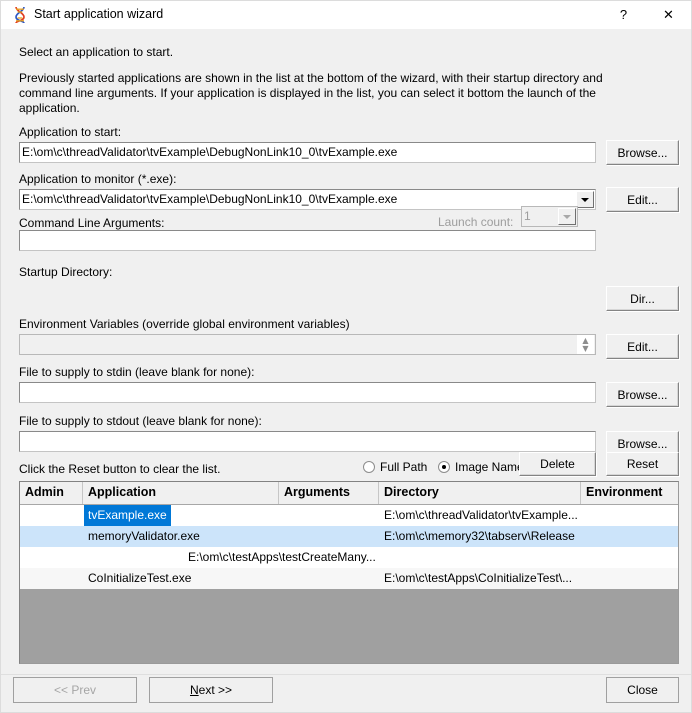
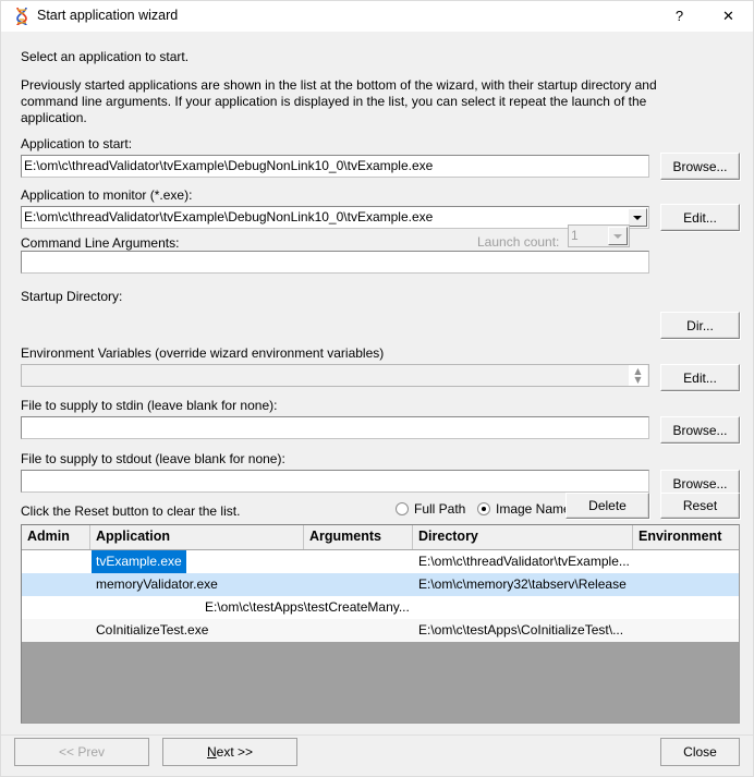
  Start application wizard
  ?
  ✕
  Select an application to start.
  Previously started applications are shown in the list at the bottom of the wizard, with their startup directory and
- command line arguments. If your application is displayed in the list, you can select it bottom the launch of the
+ command line arguments. If your application is displayed in the list, you can select it repeat the launch of the
  application.
  Application to start:
  E:\om\c\threadValidator\tvExample\DebugNonLink10_0\tvExample.exe
  Browse...
  Application to monitor (*.exe):
  E:\om\c\threadValidator\tvExample\DebugNonLink10_0\tvExample.exe
  Edit...
  Command Line Arguments:
  Launch count:
  1
  Startup Directory:
  Dir...
- Environment Variables (override global environment variables)
+ Environment Variables (override wizard environment variables)
  ▲
  ▼
  Edit...
  File to supply to stdin (leave blank for none):
  Browse...
  File to supply to stdout (leave blank for none):
  Browse...
  Click the Reset button to clear the list.
  Full Path
  Image Nam
  Delete
  Reset
  Admin
  Application
  Arguments
  Directory
  Environment
  tvExample.exe
  E:\om\c\threadValidator\tvExample...
  memoryValidator.exe
  E:\om\c\memory32\tabserv\Release
  E:\om\c\testApps\testCreateMany...
  CoInitializeTest.exe
  E:\om\c\testApps\CoInitializeTest\...
  << Prev
  Next >>
  Close
